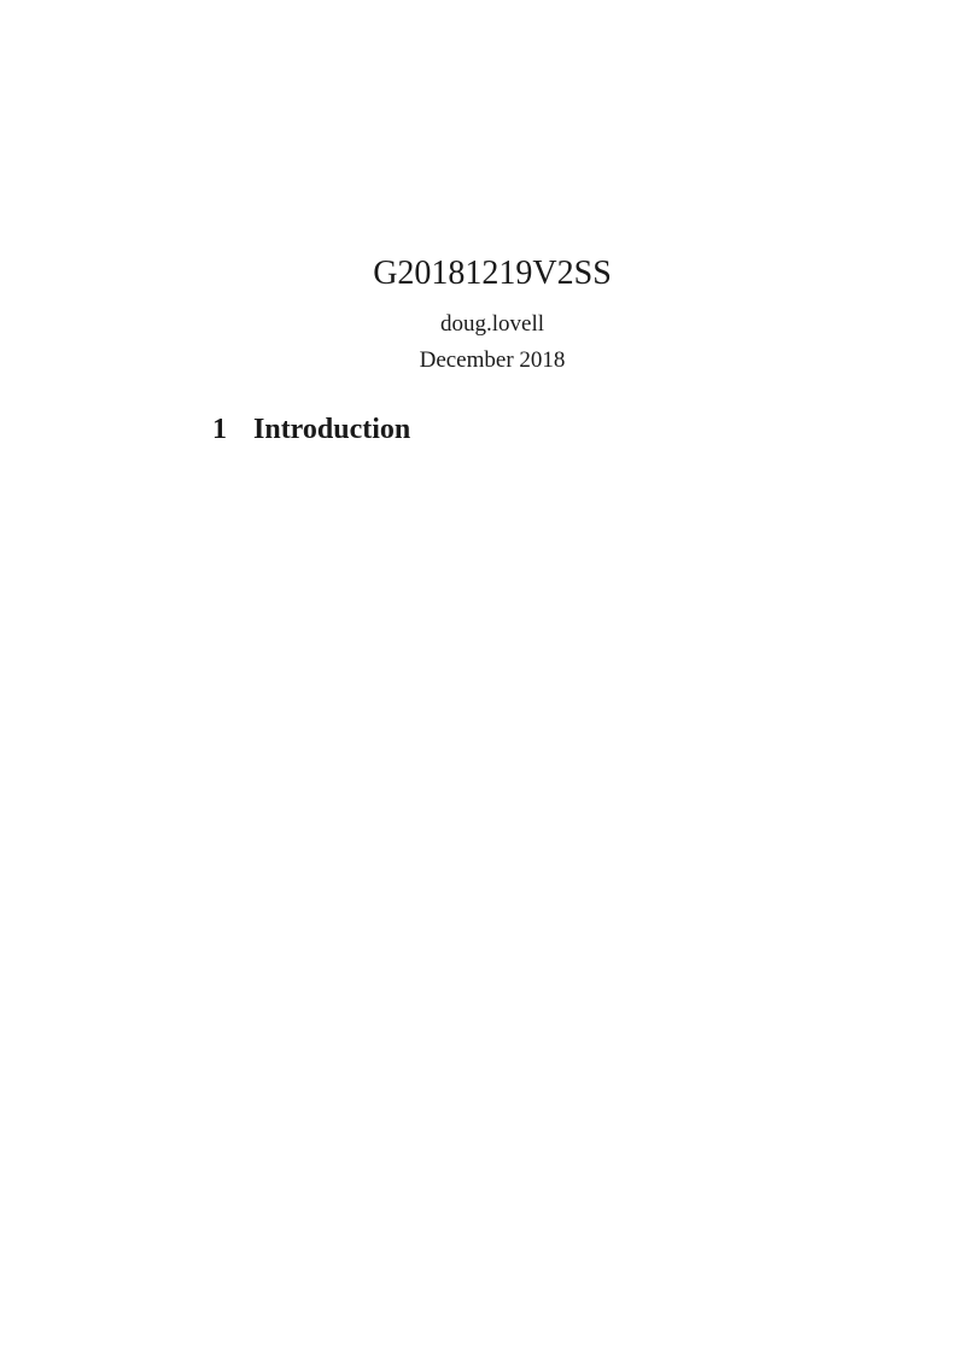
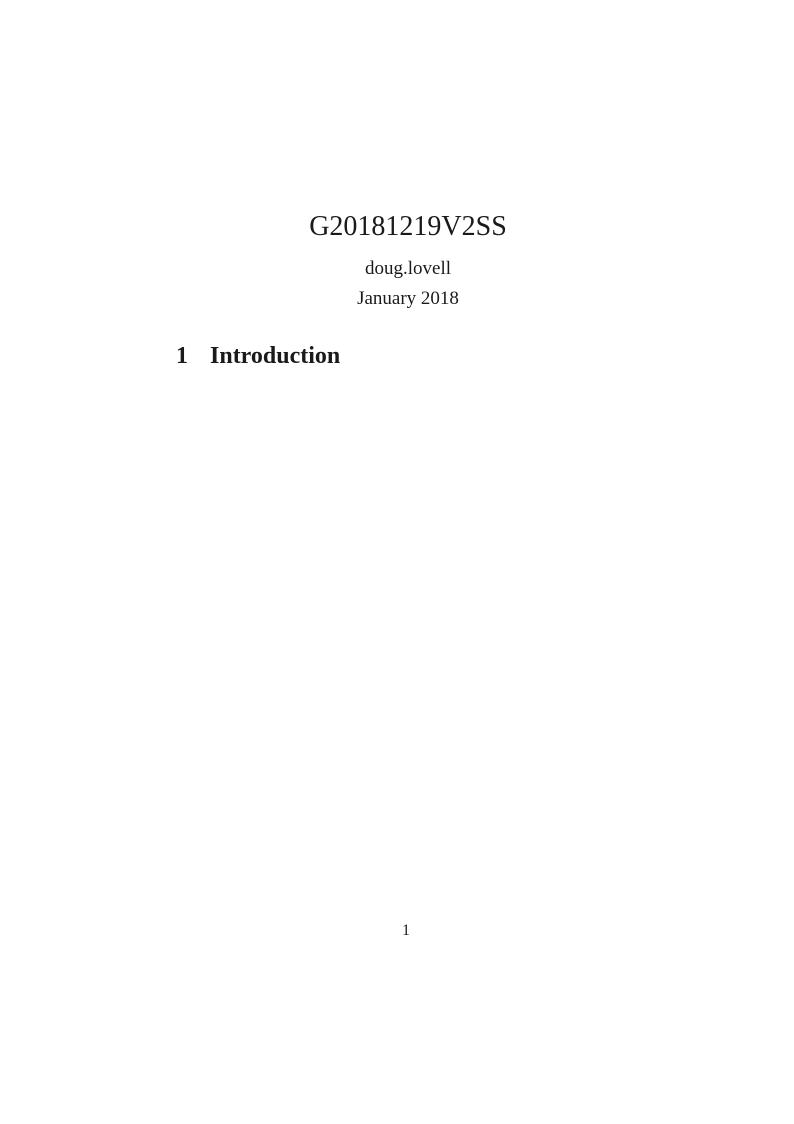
  G20181219V2SS
  doug.lovell
- December 2018
+ January 2018
  1 Introduction
+ 1
